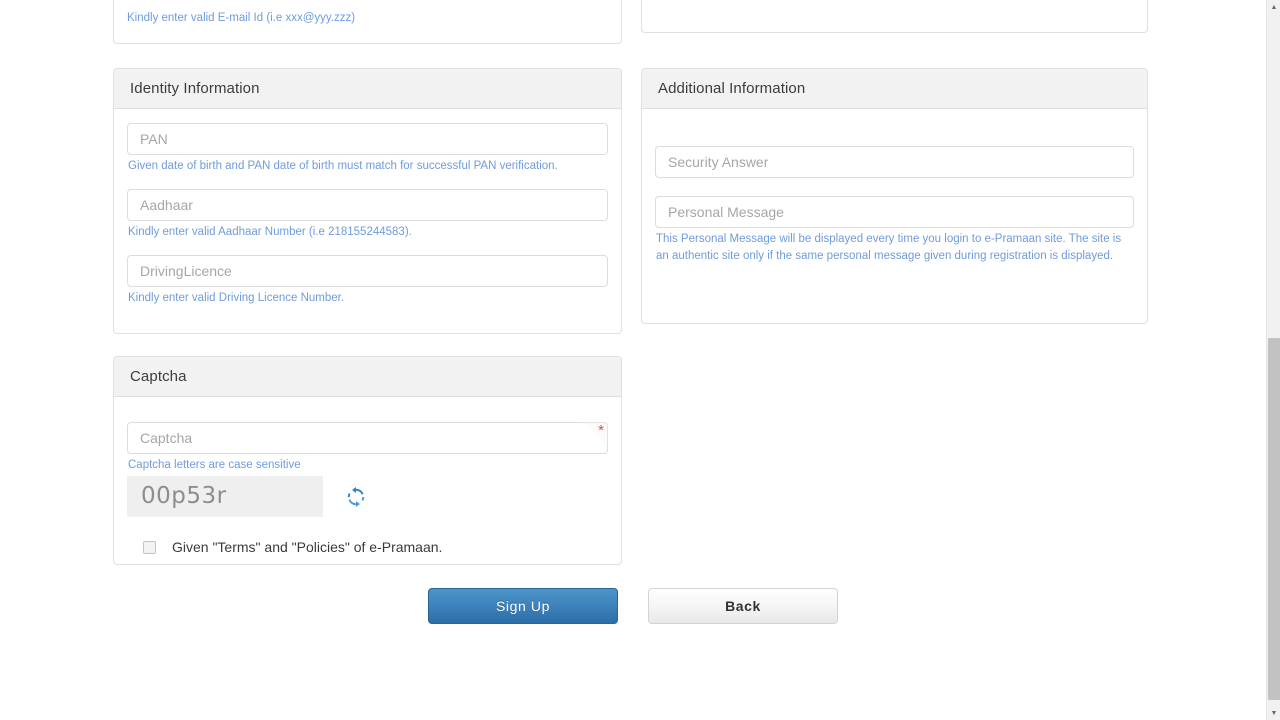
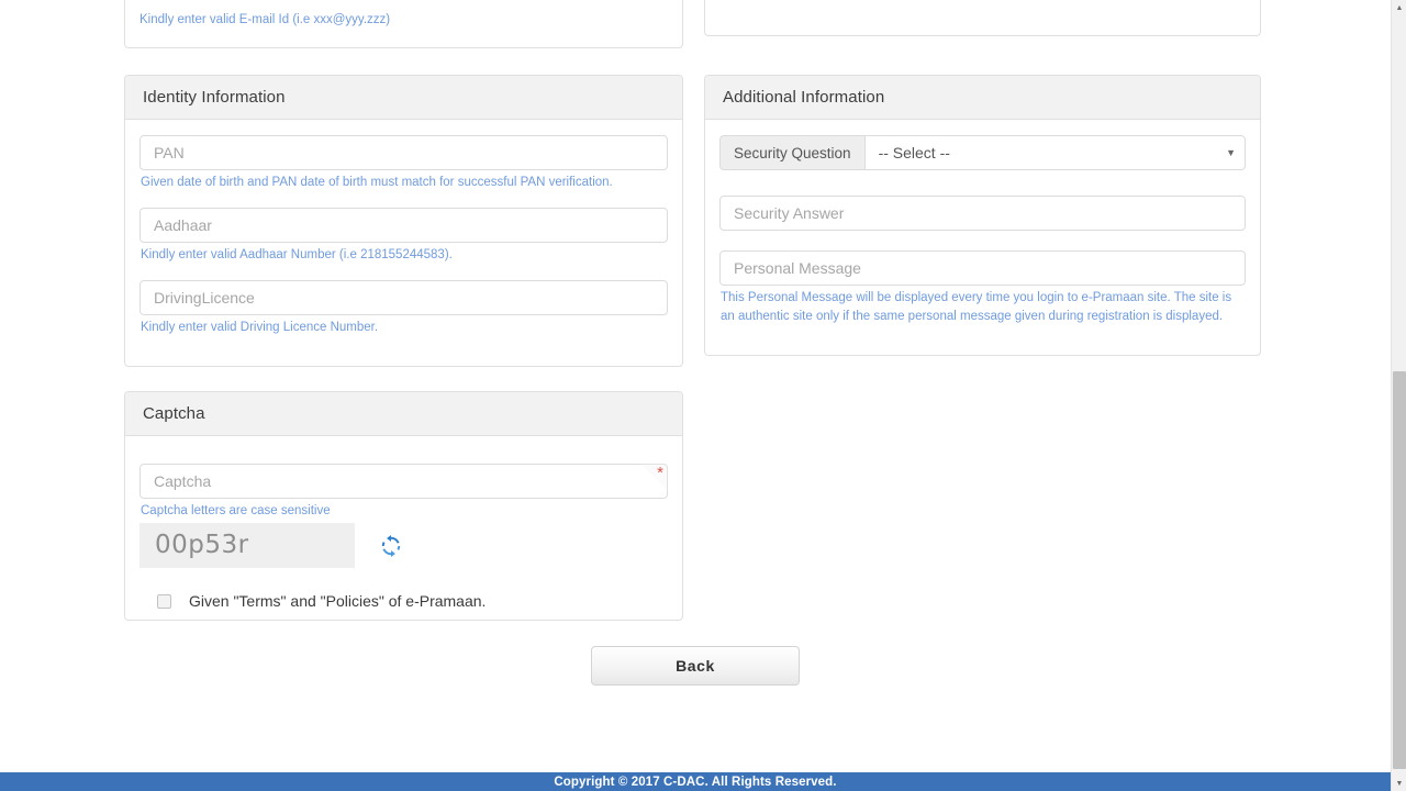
  Kindly enter valid E-mail Id (i.e xxx@yyy.zzz)
  Identity Information
  PAN
  Given date of birth and PAN date of birth must match for successful PAN verification.
  Aadhaar
  Kindly enter valid Aadhaar Number (i.e 218155244583).
  DrivingLicence
  Kindly enter valid Driving Licence Number.
  Additional Information
+ Security Question
+ -- Select --
+ ▼
  Security Answer
  Personal Message
  This Personal Message will be displayed every time you login to e-Pramaan site. The site is an authentic site only if the same personal message given during registration is displayed.
  Captcha
  Captcha
  *
  Captcha letters are case sensitive
  00p53r
  Given "Terms" and "Policies" of e-Pramaan.
- Sign Up
  Back
+ Copyright © 2017 C-DAC. All Rights Reserved.
